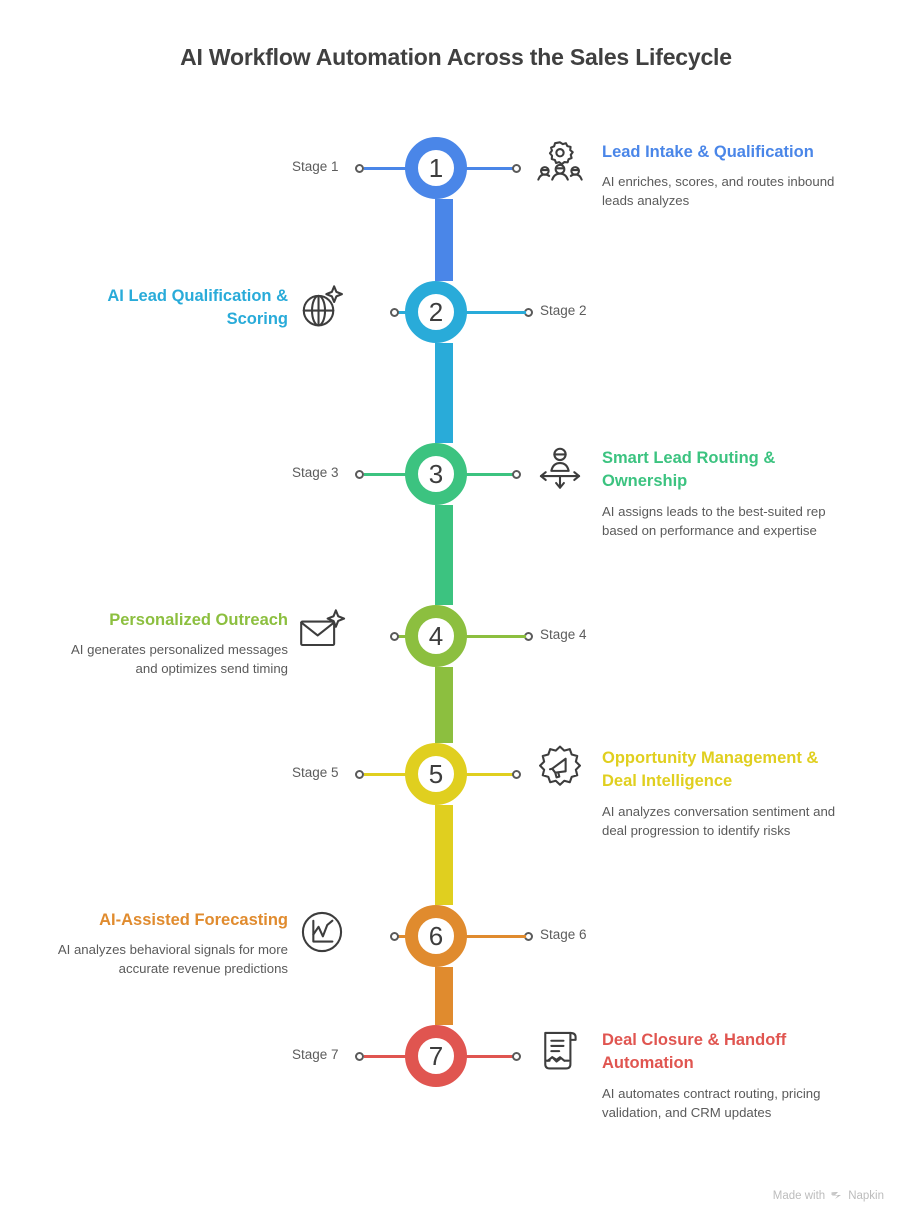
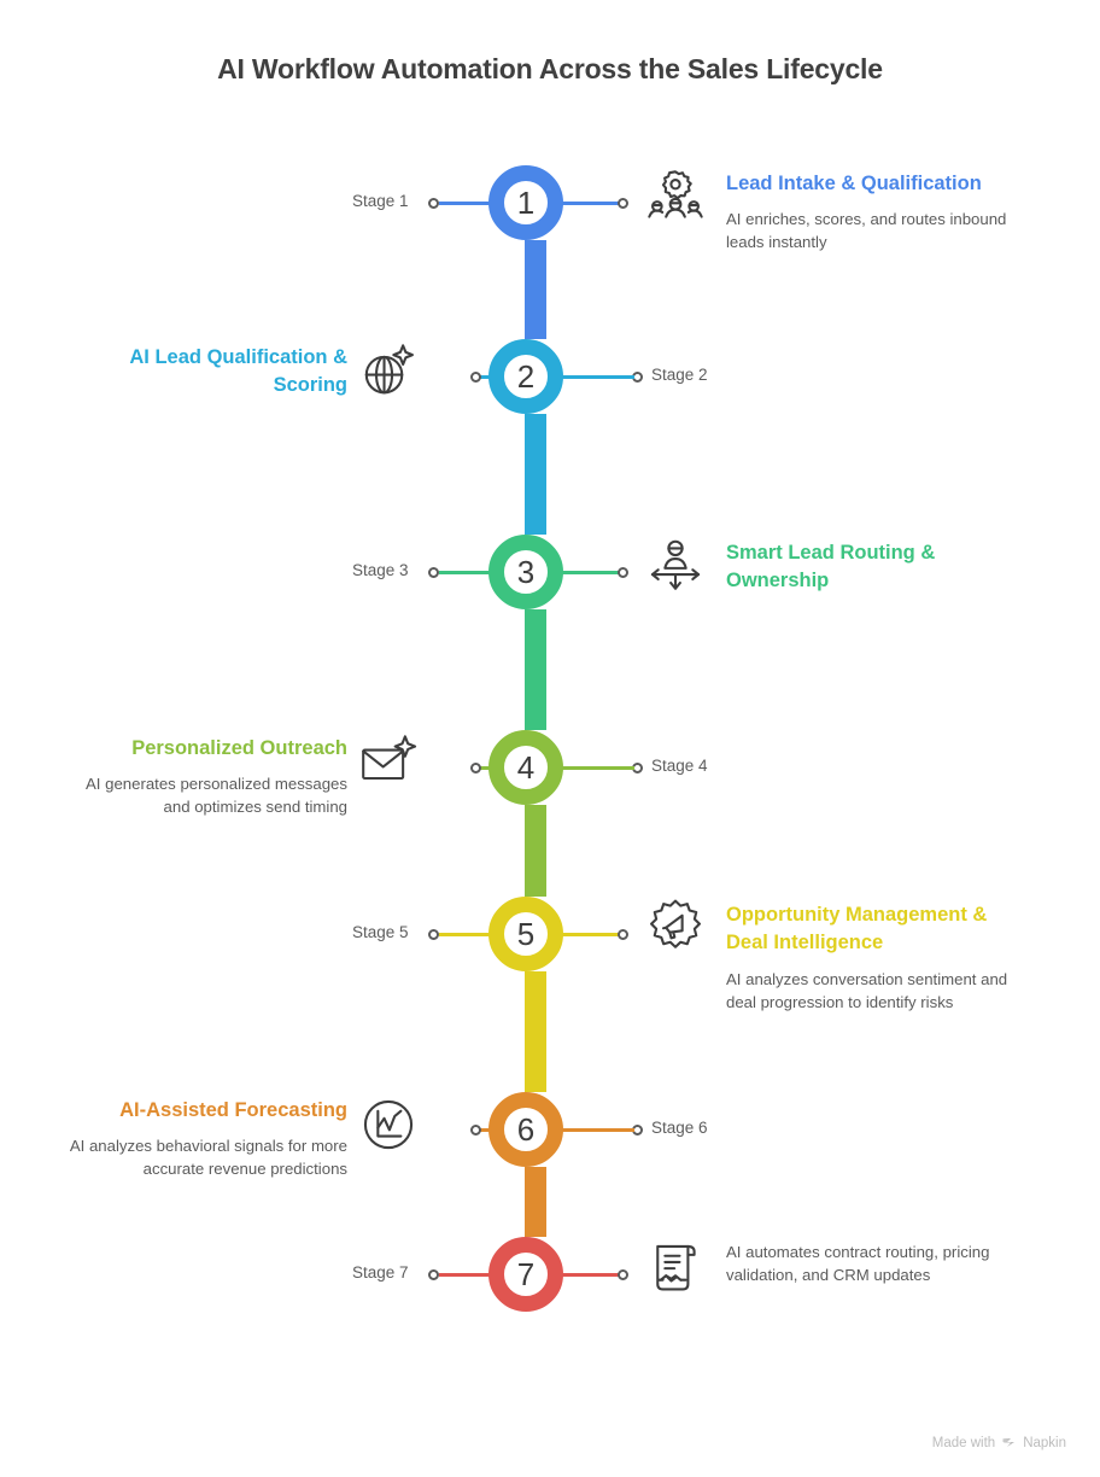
  AI Workflow Automation Across the Sales Lifecycle
  1
  Stage 1
  Lead Intake & Qualification
- AI enriches, scores, and routes inbound leads analyzes
+ AI enriches, scores, and routes inbound leads instantly
  2
  Stage 2
  AI Lead Qualification & Scoring
  3
  Stage 3
  Smart Lead Routing & Ownership
- AI assigns leads to the best-suited rep based on performance and expertise
  4
  Stage 4
  Personalized Outreach
  AI generates personalized messages and optimizes send timing
  5
  Stage 5
  Opportunity Management & Deal Intelligence
  AI analyzes conversation sentiment and deal progression to identify risks
  6
  Stage 6
  AI-Assisted Forecasting
  AI analyzes behavioral signals for more accurate revenue predictions
  7
  Stage 7
- Deal Closure & Handoff Automation
  AI automates contract routing, pricing validation, and CRM updates
  Made with
  Napkin
